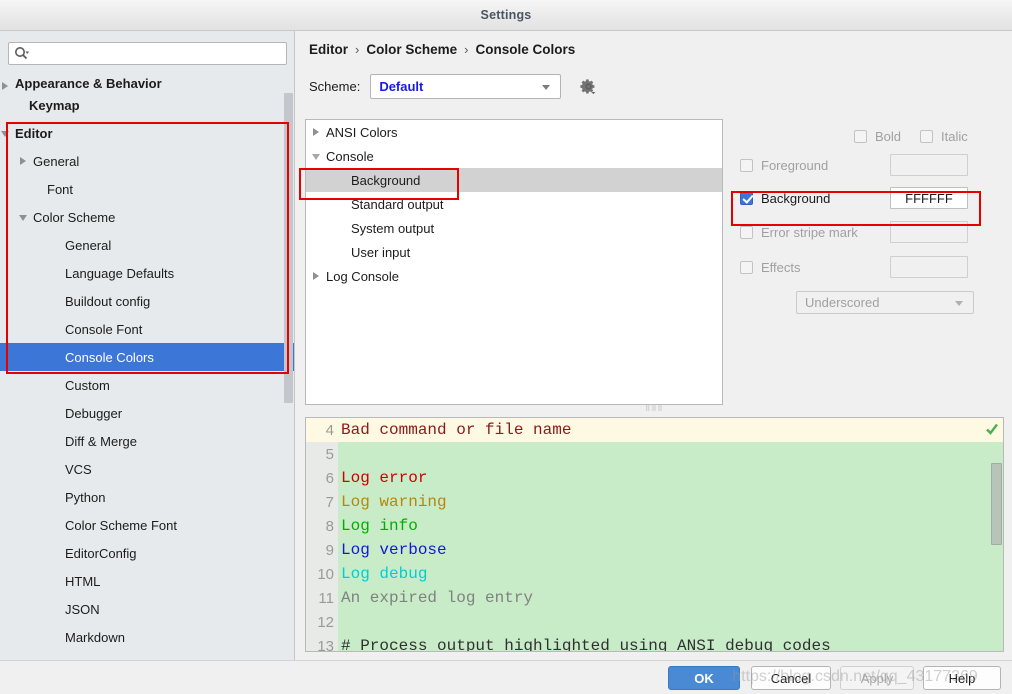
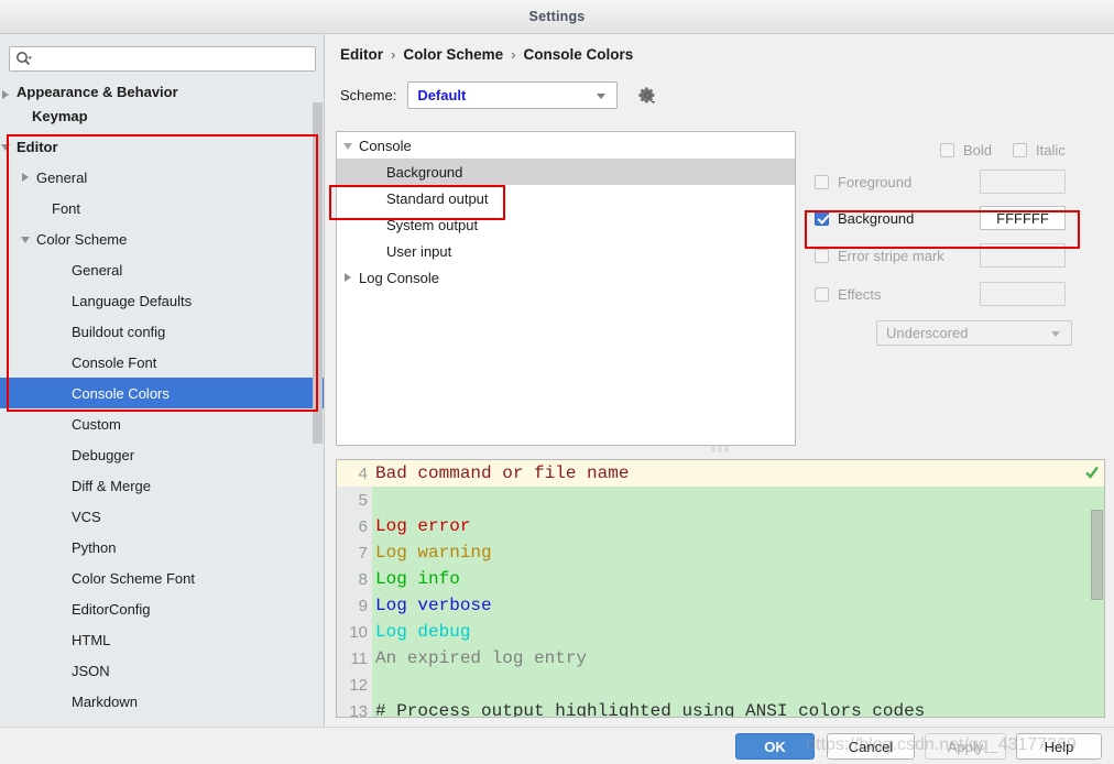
  Settings
  Appearance & Behavior
  Keymap
  Editor
  General
  Font
  Color Scheme
  General
  Language Defaults
  Buildout config
  Console Font
  Console Colors
  Custom
  Debugger
  Diff & Merge
  VCS
  Python
  Color Scheme Font
  EditorConfig
  HTML
  JSON
  Markdown
  Editor
  ›
  Color Scheme
  ›
  Console Colors
  Scheme:
  Default
- ANSI Colors
  Console
  Background
  Standard output
  System output
  User input
  Log Console
  Bold
  Italic
  Foreground
  Background
  FFFFFF
  Error stripe mark
  Effects
  Underscored
  4
  Bad command or file name
  5
  6
  Log error
  7
  Log warning
  8
  Log info
  9
  Log verbose
  10
  Log debug
  11
  An expired log entry
  12
  13
- # Process output highlighted using ANSI debug codes
+ # Process output highlighted using ANSI colors codes
  OK
  Cancel
  Apply
  Help
  https://blog.csdn.net/qq_43177369
